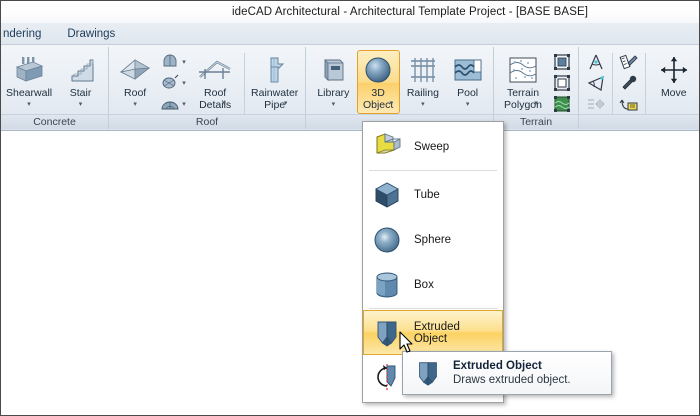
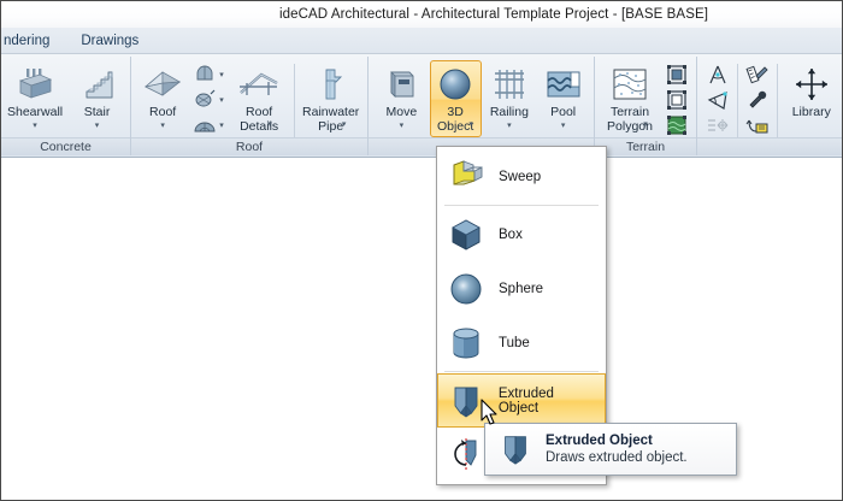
  ideCAD Architectural - Architectural Template Project - [BASE BASE]
  ndering
  Drawings
  Shearwall
  Stair
  Concrete
  Roof
  Roof
  Details
  Rainwater
  Pipe
  Roof
- Library
+ Move
  3D
  Object
  Railing
  Pool
  Terrain
  Polygon
  Terrain
- Move
+ Library
  Sweep
- Tube
+ Box
  Sphere
- Box
+ Tube
  Extruded Object
  Extruded Object
  Draws extruded object.
